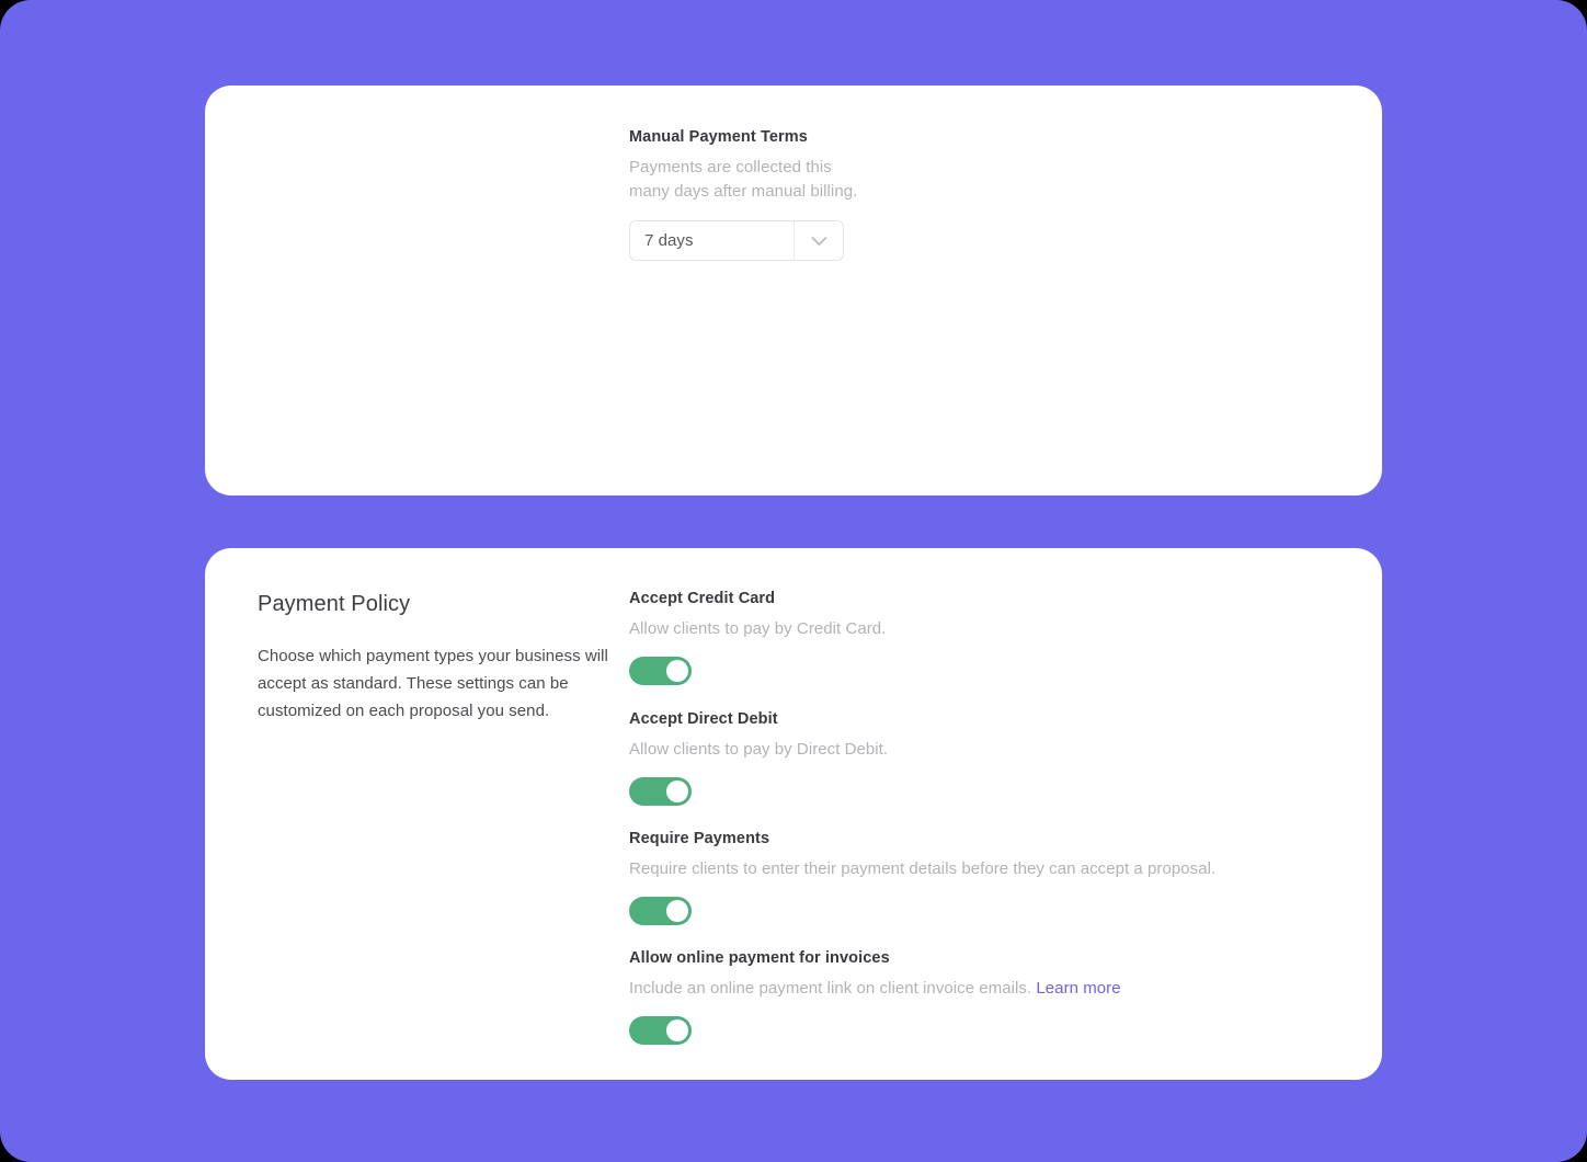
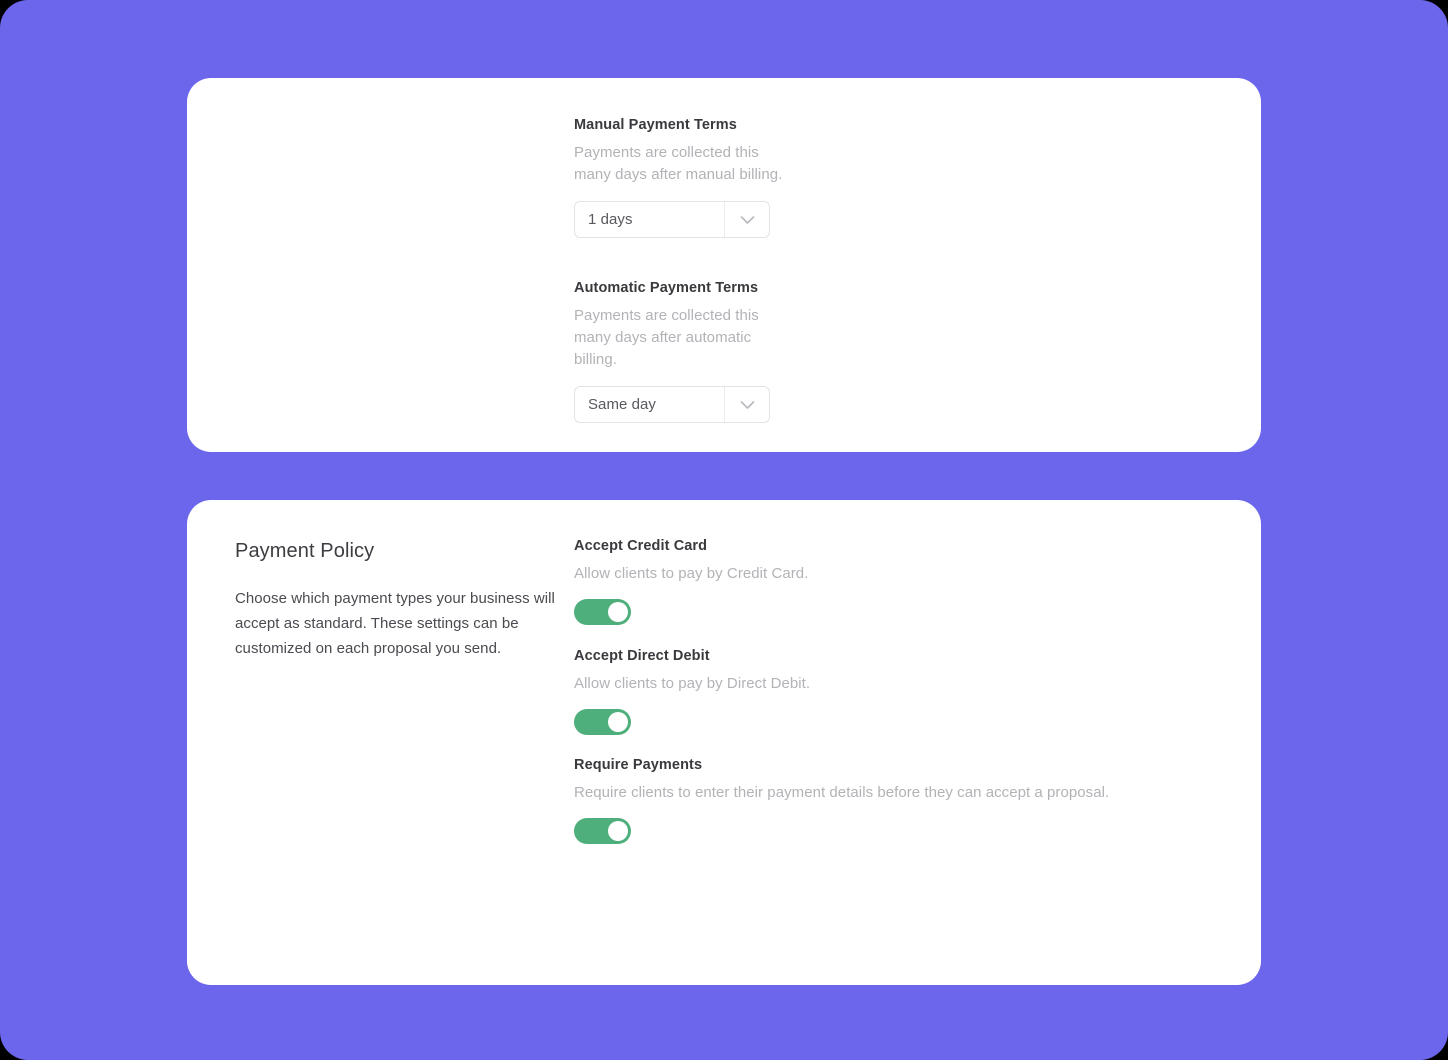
  Manual Payment Terms
  Payments are collected this many days after manual billing.
- 7 days
+ 1 days
+ Automatic Payment Terms
+ Payments are collected this many days after automatic billing.
+ Same day
  Payment Policy
  Choose which payment types your business will accept as standard. These settings can be customized on each proposal you send.
  Accept Credit Card
  Allow clients to pay by Credit Card.
  Accept Direct Debit
  Allow clients to pay by Direct Debit.
  Require Payments
  Require clients to enter their payment details before they can accept a proposal.
- Allow online payment for invoices
- Include an online payment link on client invoice emails. Learn more
